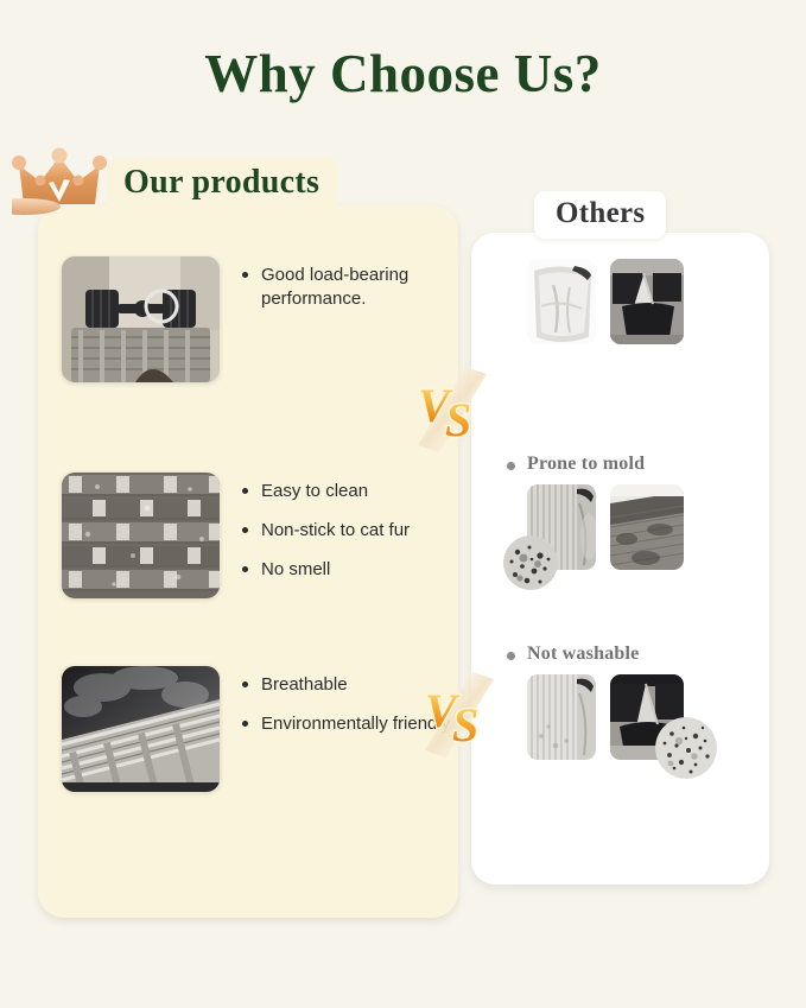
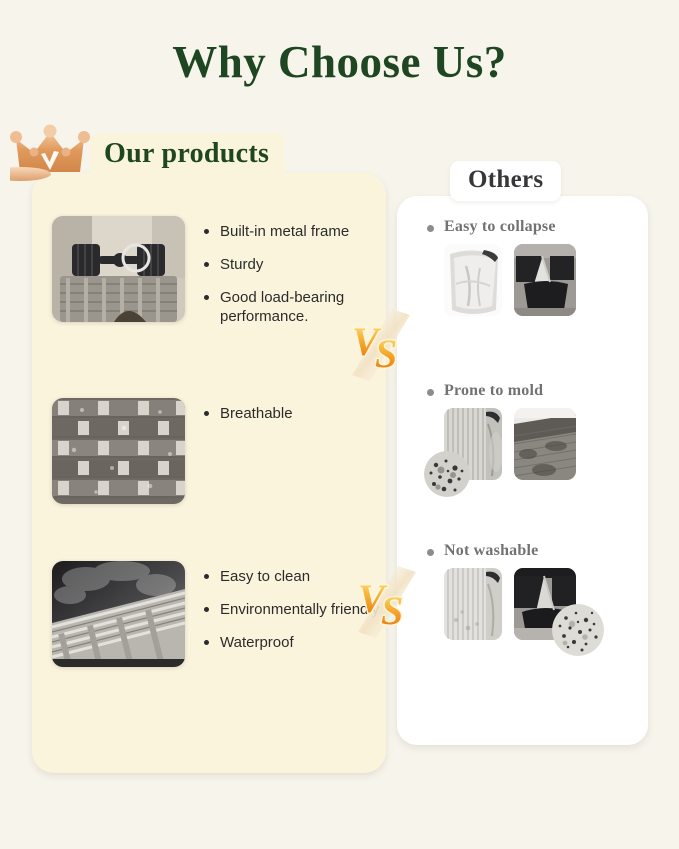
  Why Choose Us?
  Our products
  Others
+ Built-in metal frame
+ Sturdy
  Good load-bearing performance.
- Easy to clean
+ Breathable
- Non-stick to cat fur
- No smell
- Breathable
+ Easy to clean
  Environmentally friendl
+ Waterproof
+ Easy to collapse
  Prone to mold
  Not washable
  V
  S
  V
  S
